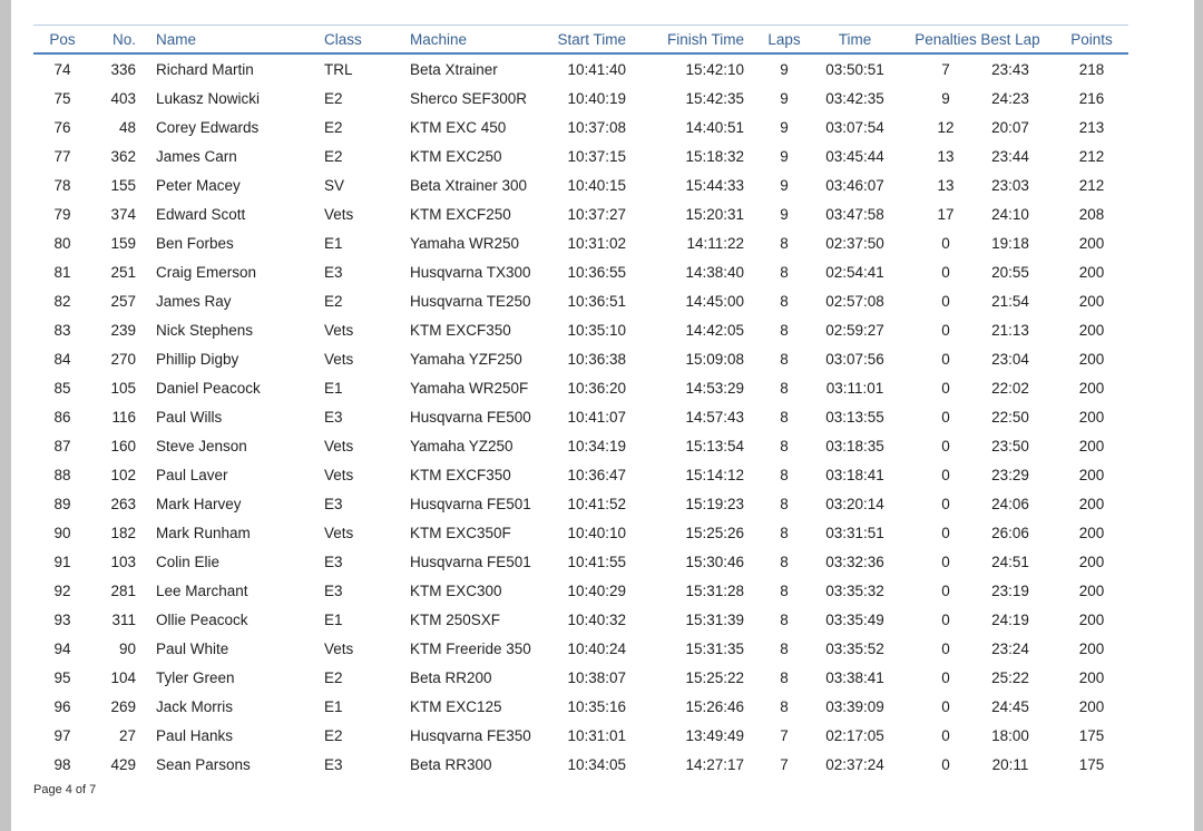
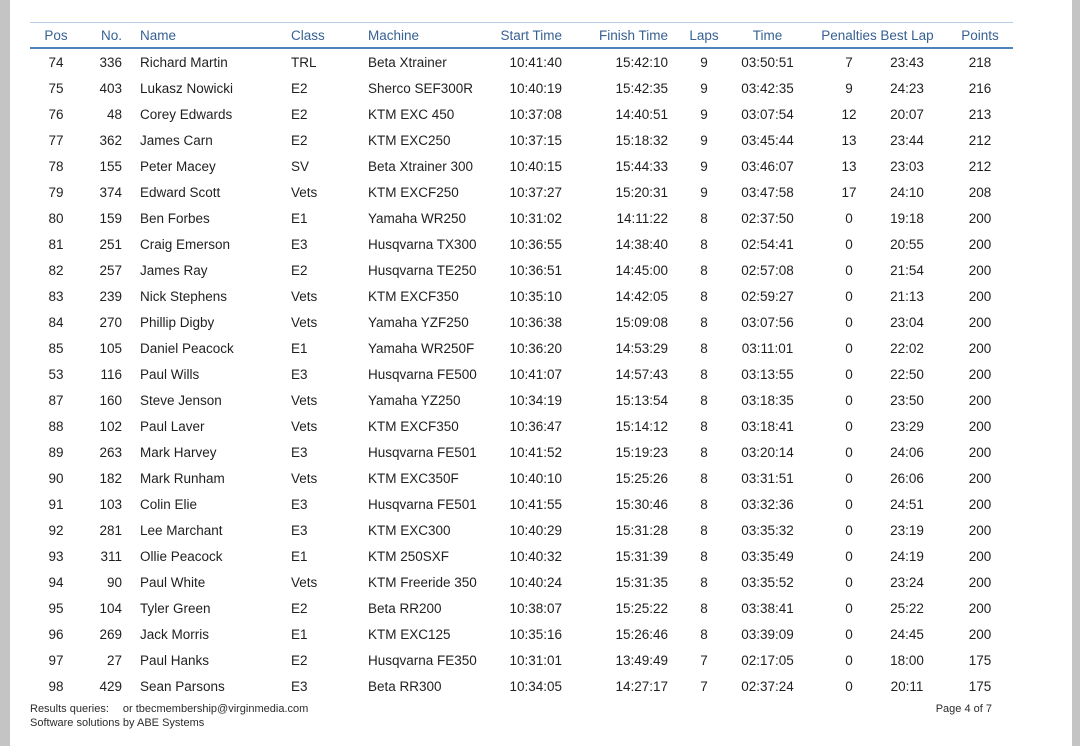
  Pos
  No.
  Name
  Class
  Machine
  Start Time
  Finish Time
  Laps
  Time
  Penalties
  Best Lap
  Points
  74
  336
  Richard Martin
  TRL
  Beta Xtrainer
  10:41:40
  15:42:10
  9
  03:50:51
  7
  23:43
  218
  75
  403
  Lukasz Nowicki
  E2
  Sherco SEF300R
  10:40:19
  15:42:35
  9
  03:42:35
  9
  24:23
  216
  76
  48
  Corey Edwards
  E2
  KTM EXC 450
  10:37:08
  14:40:51
  9
  03:07:54
  12
  20:07
  213
  77
  362
  James Carn
  E2
  KTM EXC250
  10:37:15
  15:18:32
  9
  03:45:44
  13
  23:44
  212
  78
  155
  Peter Macey
  SV
  Beta Xtrainer 300
  10:40:15
  15:44:33
  9
  03:46:07
  13
  23:03
  212
  79
  374
  Edward Scott
  Vets
  KTM EXCF250
  10:37:27
  15:20:31
  9
  03:47:58
  17
  24:10
  208
  80
  159
  Ben Forbes
  E1
  Yamaha WR250
  10:31:02
  14:11:22
  8
  02:37:50
  0
  19:18
  200
  81
  251
  Craig Emerson
  E3
  Husqvarna TX300
  10:36:55
  14:38:40
  8
  02:54:41
  0
  20:55
  200
  82
  257
  James Ray
  E2
  Husqvarna TE250
  10:36:51
  14:45:00
  8
  02:57:08
  0
  21:54
  200
  83
  239
  Nick Stephens
  Vets
  KTM EXCF350
  10:35:10
  14:42:05
  8
  02:59:27
  0
  21:13
  200
  84
  270
  Phillip Digby
  Vets
  Yamaha YZF250
  10:36:38
  15:09:08
  8
  03:07:56
  0
  23:04
  200
  85
  105
  Daniel Peacock
  E1
  Yamaha WR250F
  10:36:20
  14:53:29
  8
  03:11:01
  0
  22:02
  200
- 86
+ 53
  116
  Paul Wills
  E3
  Husqvarna FE500
  10:41:07
  14:57:43
  8
  03:13:55
  0
  22:50
  200
  87
  160
  Steve Jenson
  Vets
  Yamaha YZ250
  10:34:19
  15:13:54
  8
  03:18:35
  0
  23:50
  200
  88
  102
  Paul Laver
  Vets
  KTM EXCF350
  10:36:47
  15:14:12
  8
  03:18:41
  0
  23:29
  200
  89
  263
  Mark Harvey
  E3
  Husqvarna FE501
  10:41:52
  15:19:23
  8
  03:20:14
  0
  24:06
  200
  90
  182
  Mark Runham
  Vets
  KTM EXC350F
  10:40:10
  15:25:26
  8
  03:31:51
  0
  26:06
  200
  91
  103
  Colin Elie
  E3
  Husqvarna FE501
  10:41:55
  15:30:46
  8
  03:32:36
  0
  24:51
  200
  92
  281
  Lee Marchant
  E3
  KTM EXC300
  10:40:29
  15:31:28
  8
  03:35:32
  0
  23:19
  200
  93
  311
  Ollie Peacock
  E1
  KTM 250SXF
  10:40:32
  15:31:39
  8
  03:35:49
  0
  24:19
  200
  94
  90
  Paul White
  Vets
  KTM Freeride 350
  10:40:24
  15:31:35
  8
  03:35:52
  0
  23:24
  200
  95
  104
  Tyler Green
  E2
  Beta RR200
  10:38:07
  15:25:22
  8
  03:38:41
  0
  25:22
  200
  96
  269
  Jack Morris
  E1
  KTM EXC125
  10:35:16
  15:26:46
  8
  03:39:09
  0
  24:45
  200
  97
  27
  Paul Hanks
  E2
  Husqvarna FE350
  10:31:01
  13:49:49
  7
  02:17:05
  0
  18:00
  175
  98
  429
  Sean Parsons
  E3
  Beta RR300
  10:34:05
  14:27:17
  7
  02:37:24
  0
  20:11
  175
+ Results queries: or tbecmembership@virginmedia.com
  Page 4 of 7
+ Software solutions by ABE Systems
